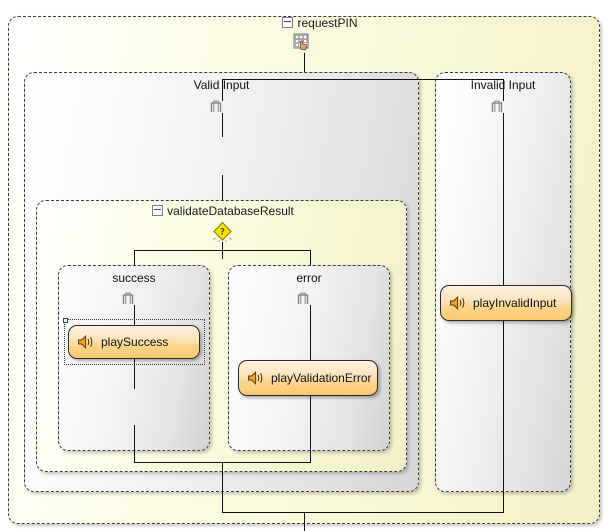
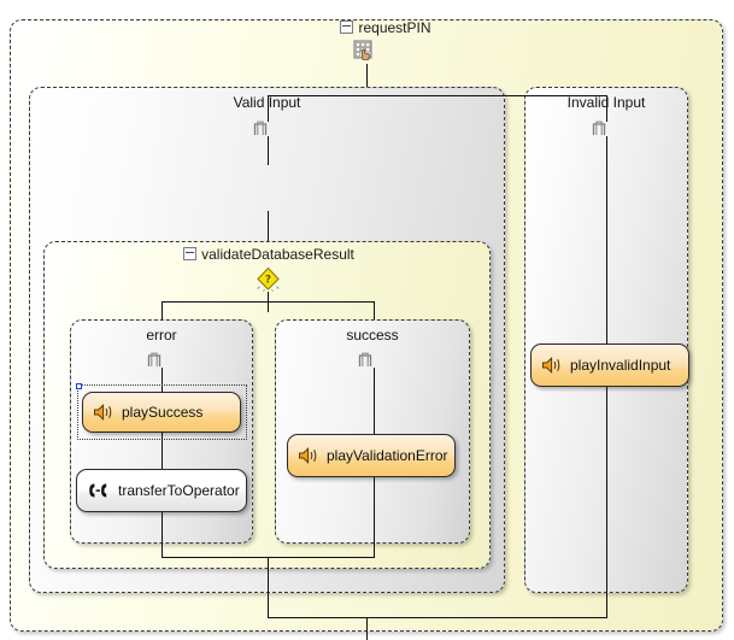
  requestPIN
  Valid Input
  validateDatabaseResult
  ?
- success
+ error
  playSuccess
+ transferToOperator
- error
+ success
  playValidationError
  Invalid Input
  playInvalidInput
